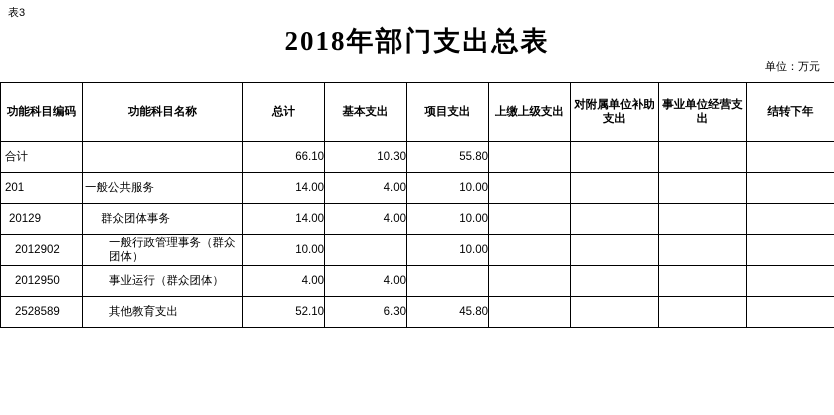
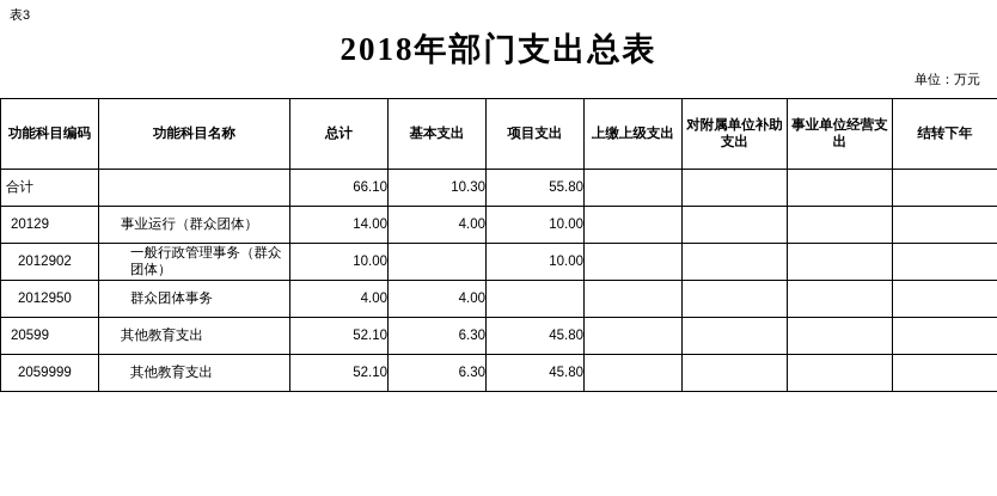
  表3
  2018年部门支出总表
  单位：万元
  功能科目编码	功能科目名称	总计	基本支出	项目支出	上缴上级支出	对附属单位补助支出	事业单位经营支出	结转下年
  合计		66.10	10.30	55.80
- 201	一般公共服务	14.00	4.00	10.00
- 20129	群众团体事务	14.00	4.00	10.00
+ 20129	事业运行（群众团体）	14.00	4.00	10.00
  2012902	一般行政管理事务（群众团体）	10.00		10.00
- 2012950	事业运行（群众团体）	4.00	4.00
+ 2012950	群众团体事务	4.00	4.00
+ 20599	其他教育支出	52.10	6.30	45.80
- 2528589	其他教育支出	52.10	6.30	45.80
+ 2059999	其他教育支出	52.10	6.30	45.80
